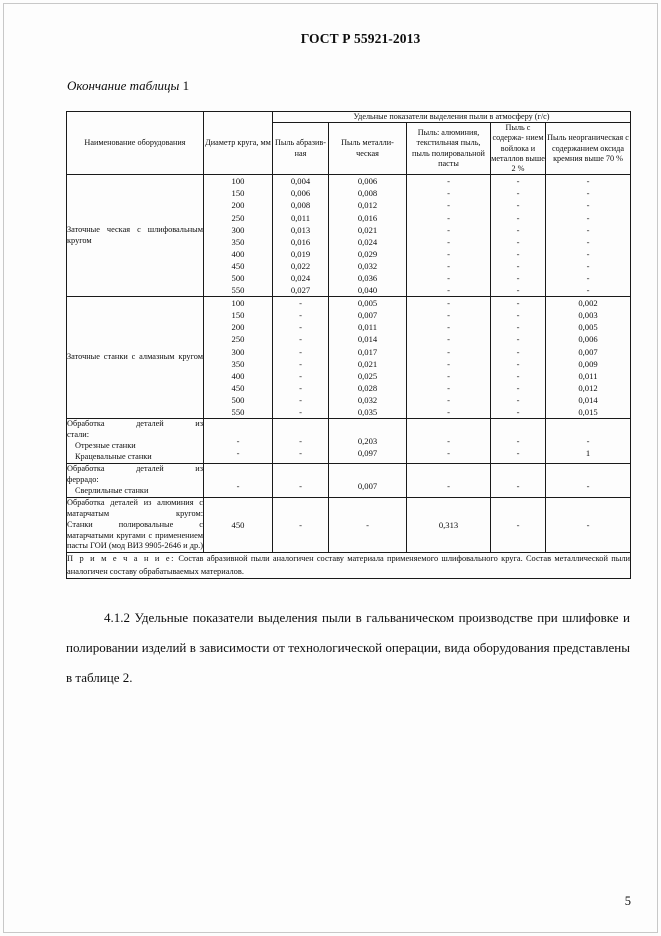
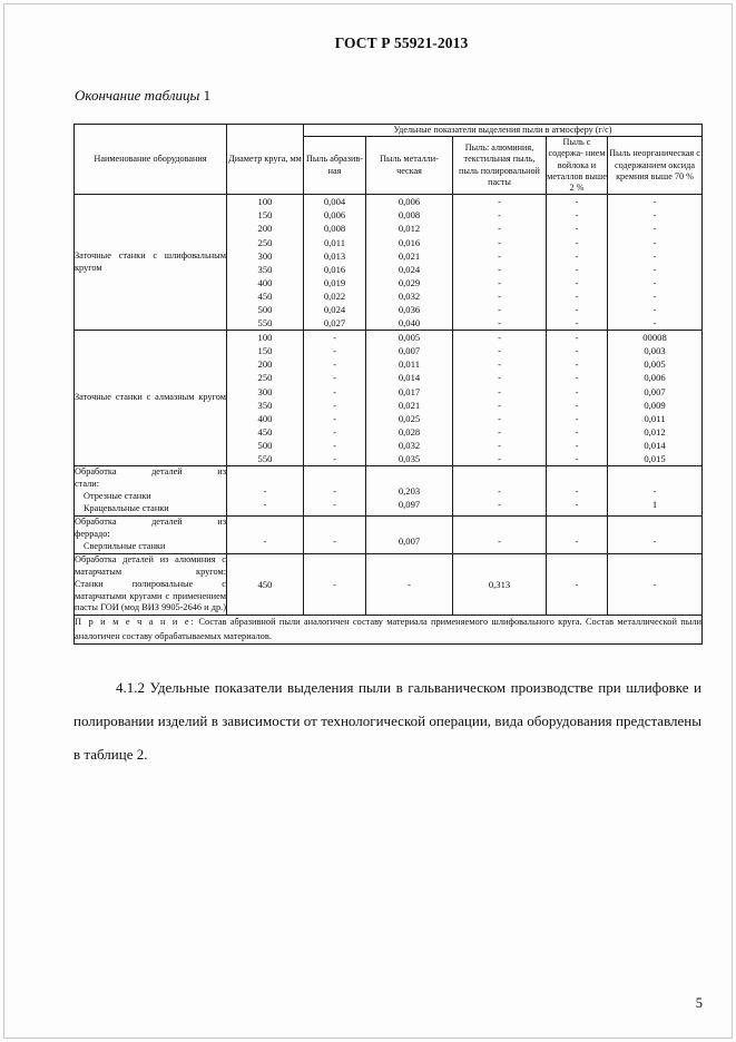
  ГОСТ Р 55921-2013
  Окончание таблицы 1
  Наименование оборудования	Диаметр круга, мм	Удельные показатели выделения пыли в атмосферу (г/с)
  Пыль абразив- ная	Пыль металли- ческая	Пыль: алюминия, текстильная пыль, пыль полировальной пасты	Пыль с содержа- нием войлока и металлов выше 2 %	Пыль неорганическая с содержанием оксида кремния выше 70 %
- Заточные ческая с шлифовальным кругом	100150200250300350400450500550	0,0040,0060,0080,0110,0130,0160,0190,0220,0240,027	0,0060,0080,0120,0160,0210,0240,0290,0320,0360,040	----------	----------	----------
+ Заточные станки с шлифовальным кругом	100150200250300350400450500550	0,0040,0060,0080,0110,0130,0160,0190,0220,0240,027	0,0060,0080,0120,0160,0210,0240,0290,0320,0360,040	----------	----------	----------
- Заточные станки с алмазным кругом	100150200250300350400450500550	----------	0,0050,0070,0110,0140,0170,0210,0250,0280,0320,035	----------	----------	0,0020,0030,0050,0060,0070,0090,0110,0120,0140,015
+ Заточные станки с алмазным кругом	100150200250300350400450500550	----------	0,0050,0070,0110,0140,0170,0210,0250,0280,0320,035	----------	----------	000080,0030,0050,0060,0070,0090,0110,0120,0140,015
  Обработка деталей из стали: Отрезные станки Крацевальные станки	--	--	0,2030,097	--	--	-1
  Обработка деталей из феррадо: Сверлильные станки	-	-	0,007	-	-	-
  Обработка деталей из алюминия с матарчатым кругом: Станки полировальные с матарчатыми кругами с применением пасты ГОИ (мод ВИЗ 9905-2646 и др.)	450	-	-	0,313	-	-
  П р и м е ч а н и е: Состав абразивной пыли аналогичен составу материала применяемого шлифовального круга. Состав металлической пыли аналогичен составу обрабатываемых материалов.
  4.1.2 Удельные показатели выделения пыли в гальваническом производстве при шлифовке и полировании изделий в зависимости от технологической операции, вида оборудования представлены в таблице 2.
  5
